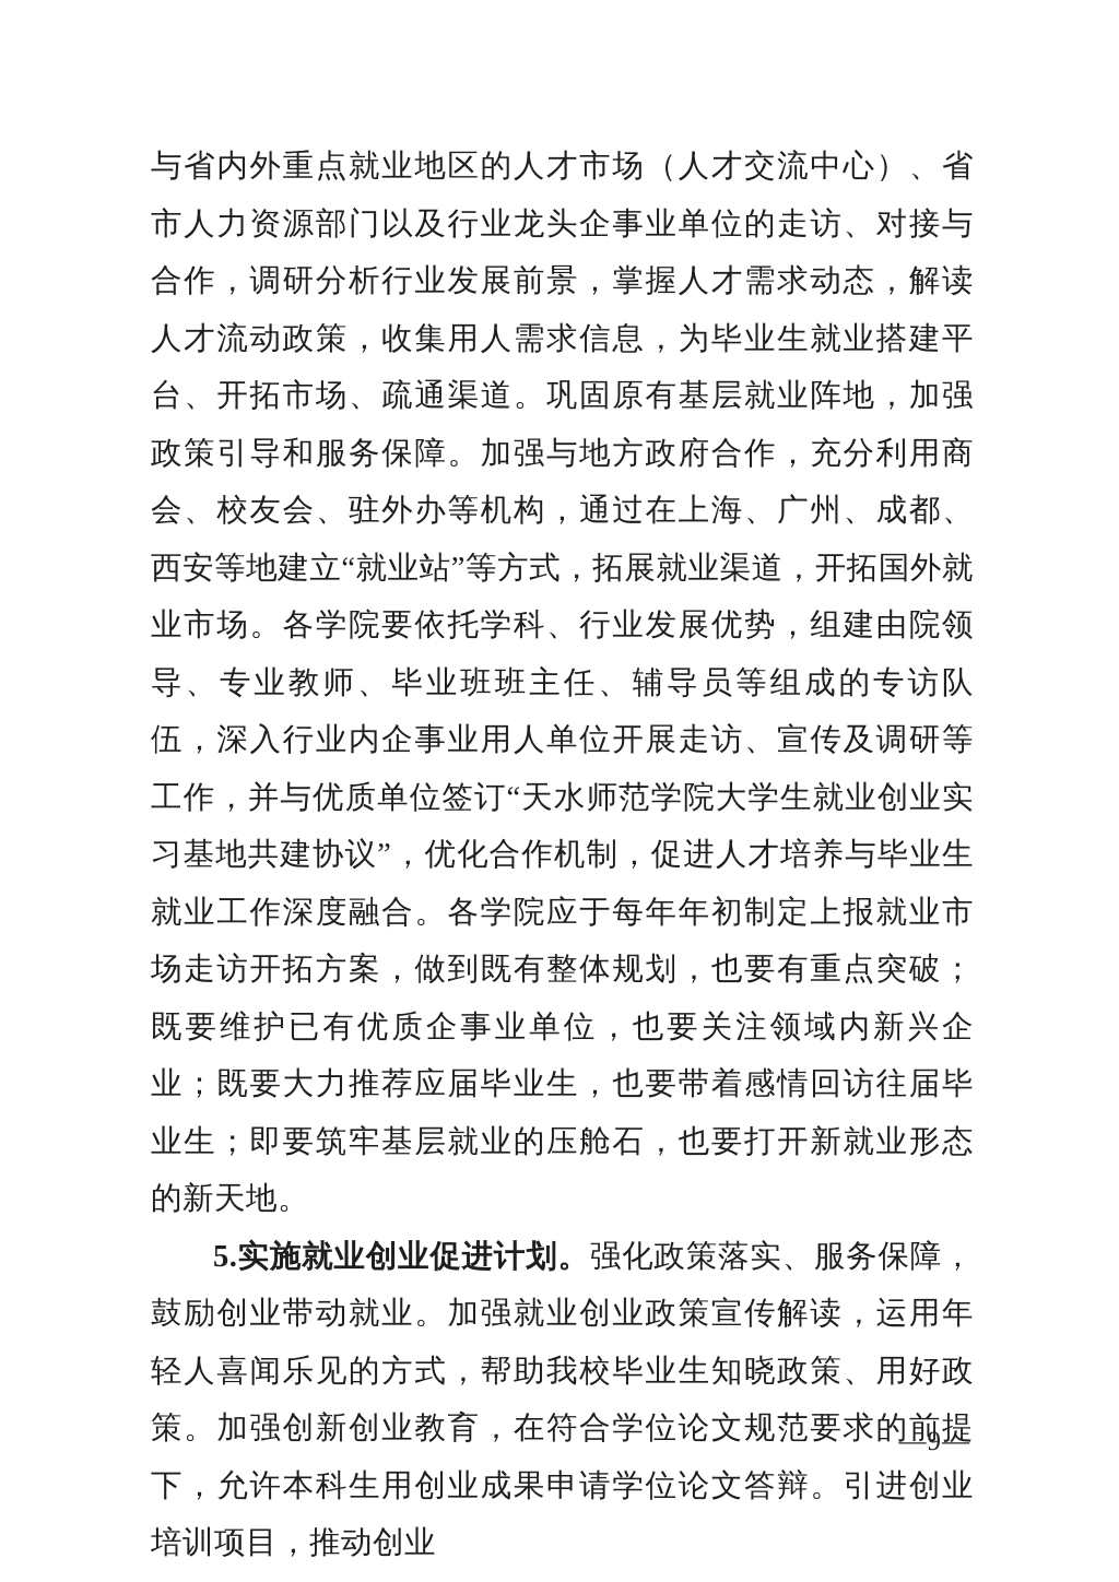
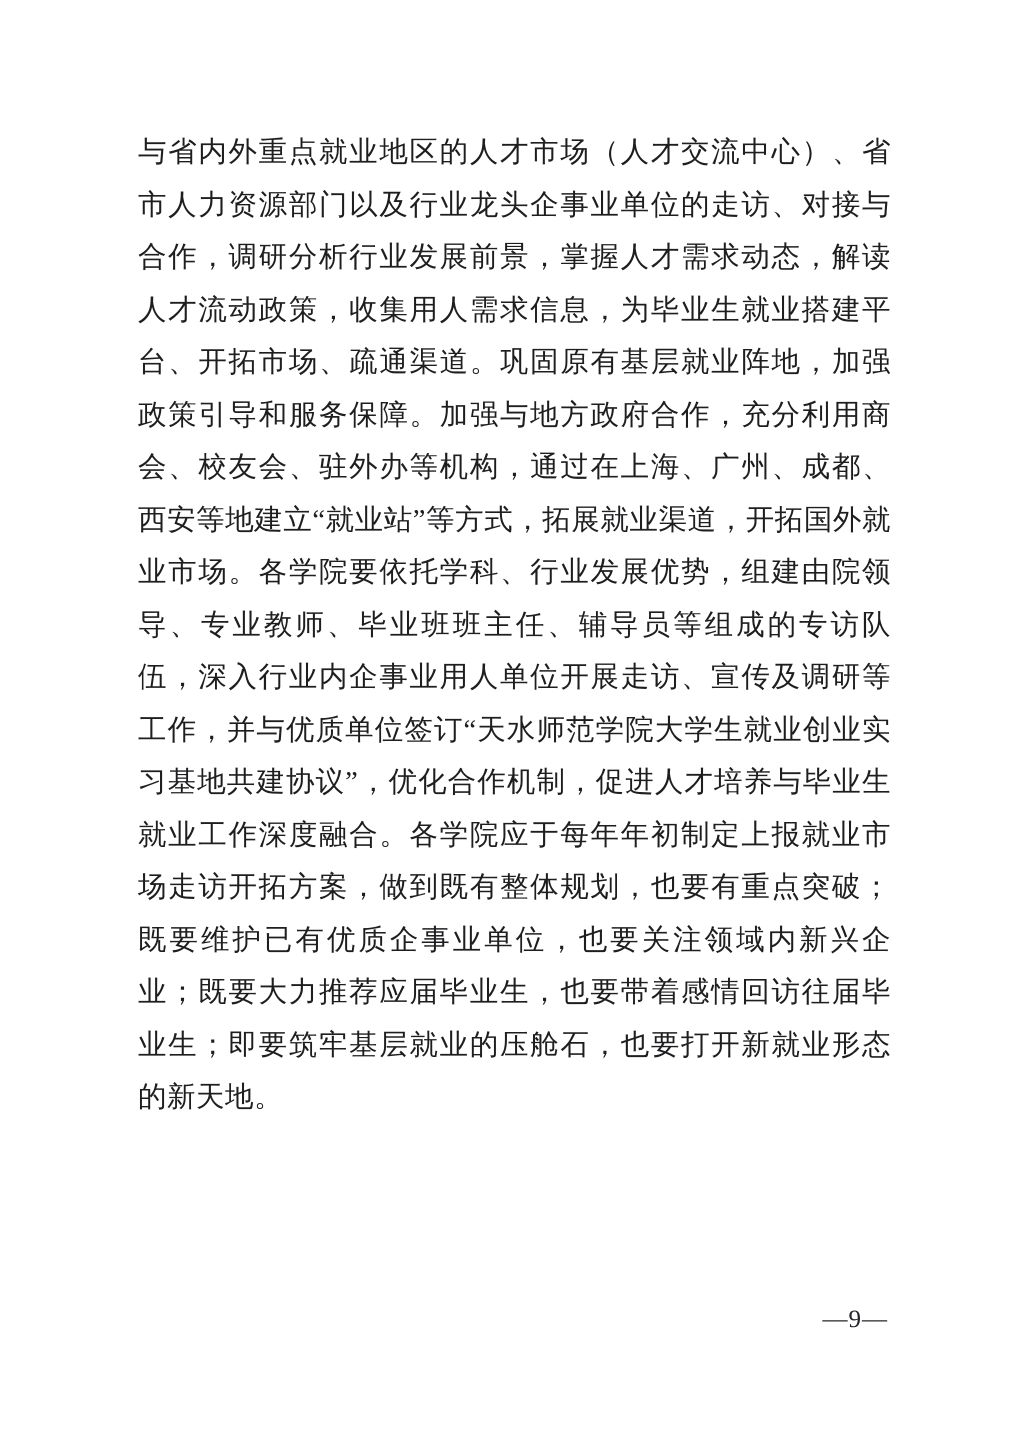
  与省内外重点就业地区的人才市场（人才交流中心）、省市人力资源部门以及行业龙头企事业单位的走访、对接与合作，调研分析行业发展前景，掌握人才需求动态，解读人才流动政策，收集用人需求信息，为毕业生就业搭建平台、开拓市场、疏通渠道。巩固原有基层就业阵地，加强政策引导和服务保障。加强与地方政府合作，充分利用商会、校友会、驻外办等机构，通过在上海、广州、成都、西安等地建立“就业站”等方式，拓展就业渠道，开拓国外就业市场。各学院要依托学科、行业发展优势，组建由院领导、专业教师、毕业班班主任、辅导员等组成的专访队伍，深入行业内企事业用人单位开展走访、宣传及调研等工作，并与优质单位签订“天水师范学院大学生就业创业实习基地共建协议”，优化合作机制，促进人才培养与毕业生就业工作深度融合。各学院应于每年年初制定上报就业市场走访开拓方案，做到既有整体规划，也要有重点突破；既要维护已有优质企事业单位，也要关注领域内新兴企业；既要大力推荐应届毕业生，也要带着感情回访往届毕业生；即要筑牢基层就业的压舱石，也要打开新就业形态的新天地。
- 5.实施就业创业促进计划。强化政策落实、服务保障，鼓励创业带动就业。加强就业创业政策宣传解读，运用年轻人喜闻乐见的方式，帮助我校毕业生知晓政策、用好政策。加强创新创业教育，在符合学位论文规范要求的前提下，允许本科生用创业成果申请学位论文答辩。引进创业培训项目，推动创业
  —9—
